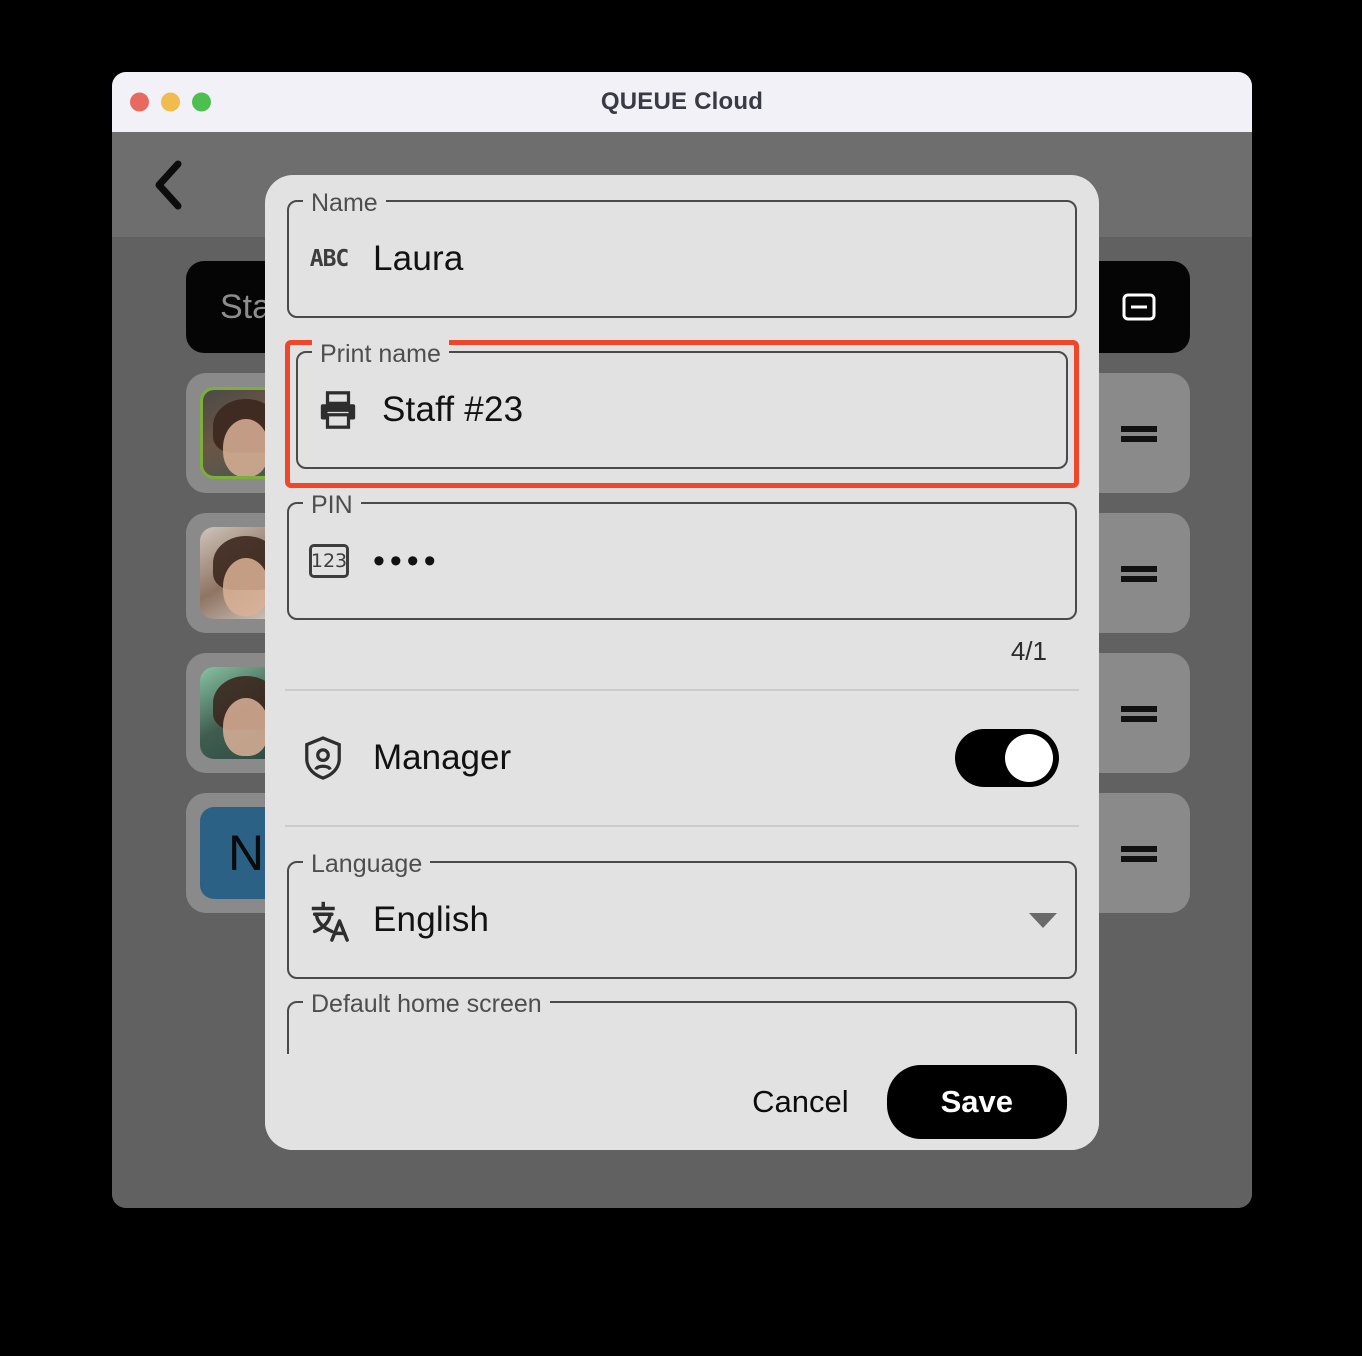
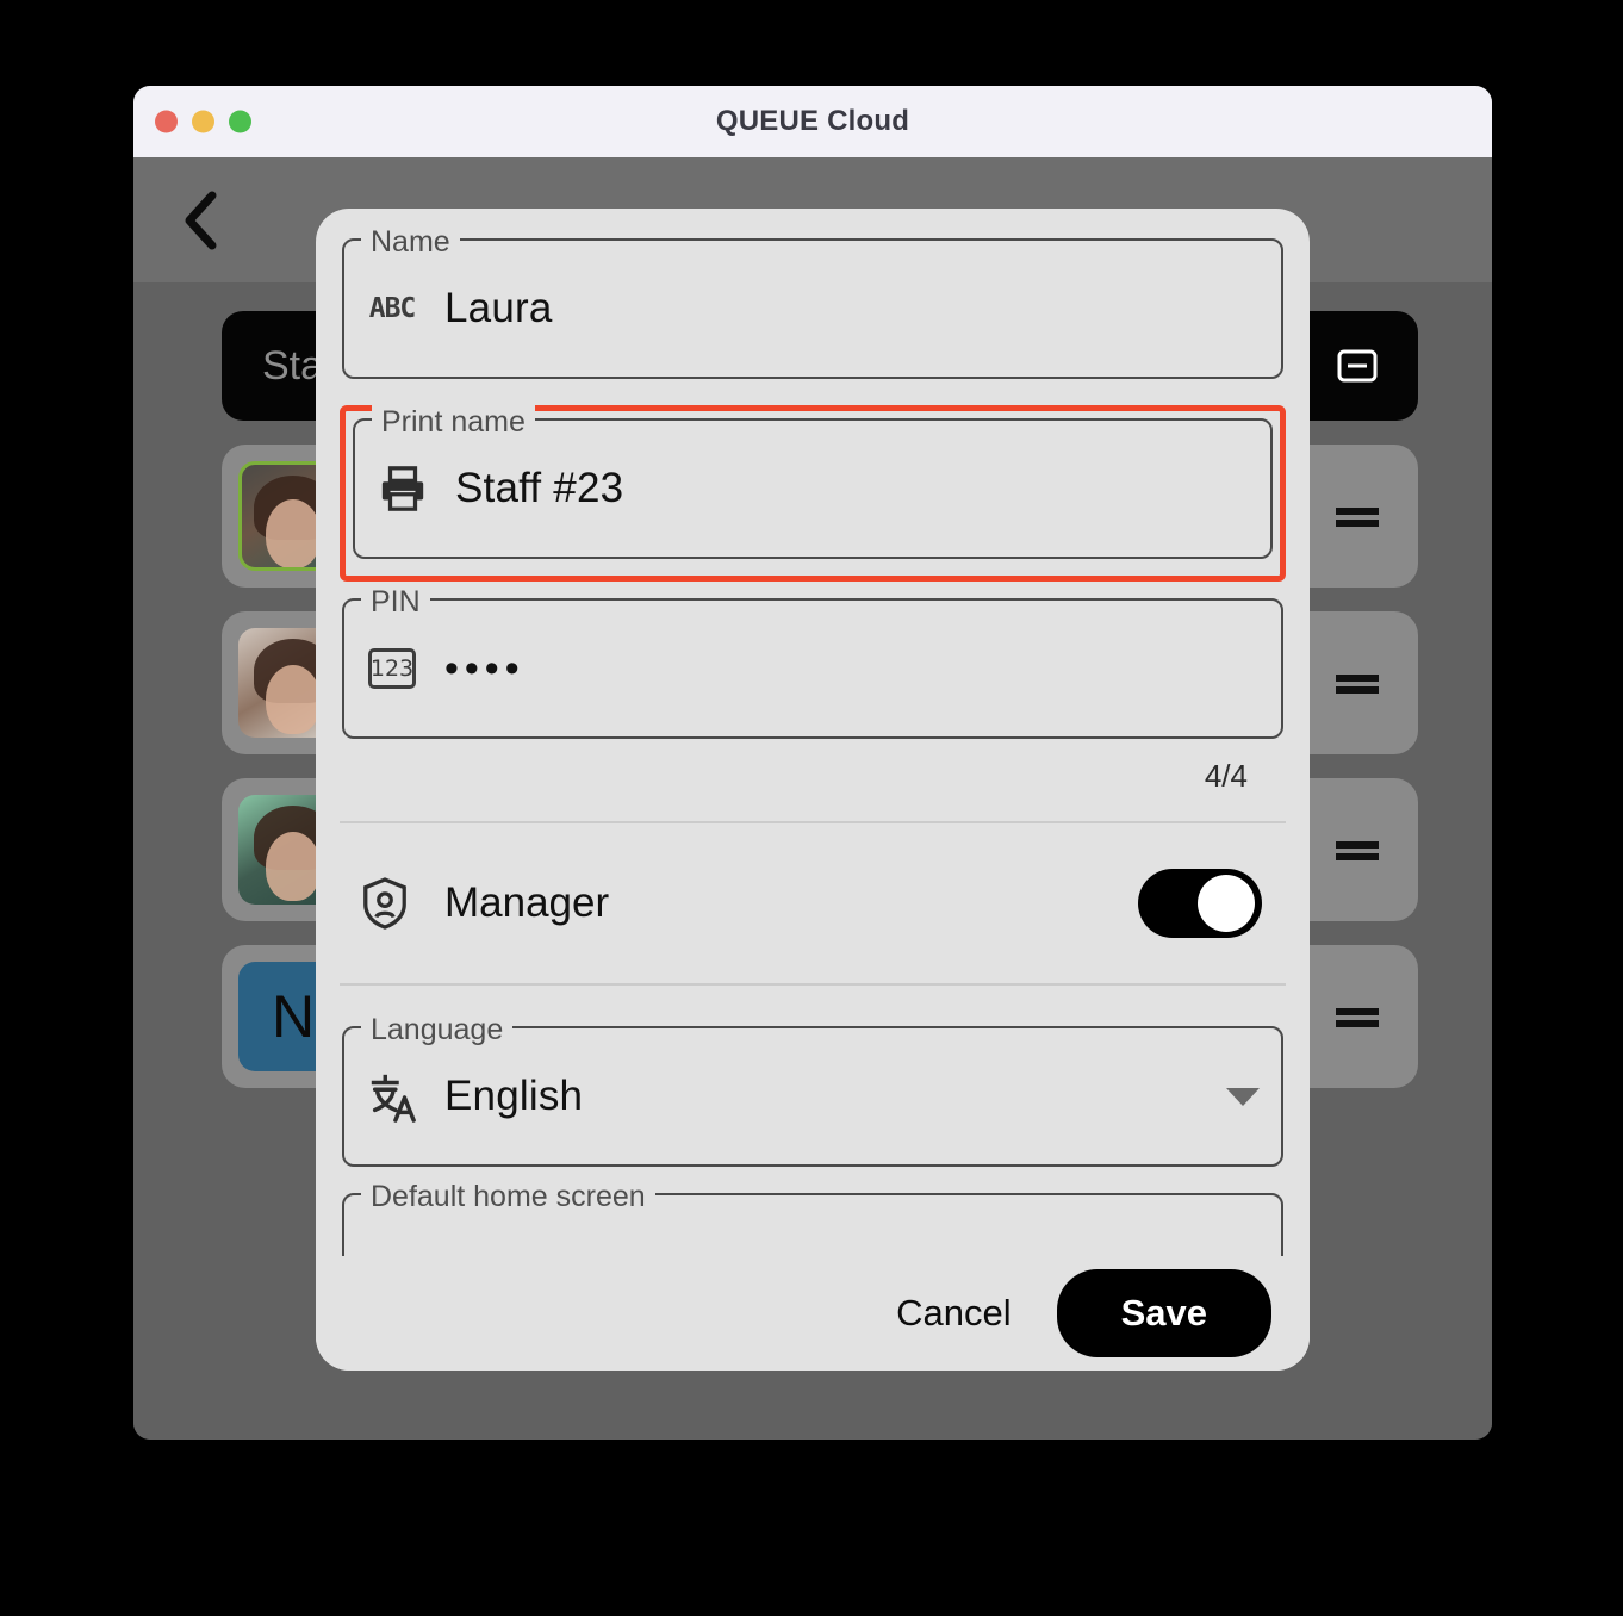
  QUEUE Cloud
  Sta
  N
  Name
  ABC
  Laura
  Print name
  Staff #23
  PIN
  123
  ••••
- 4/1
+ 4/4
  Manager
  Language
  English
  Default home screen
  Cancel
  Save
